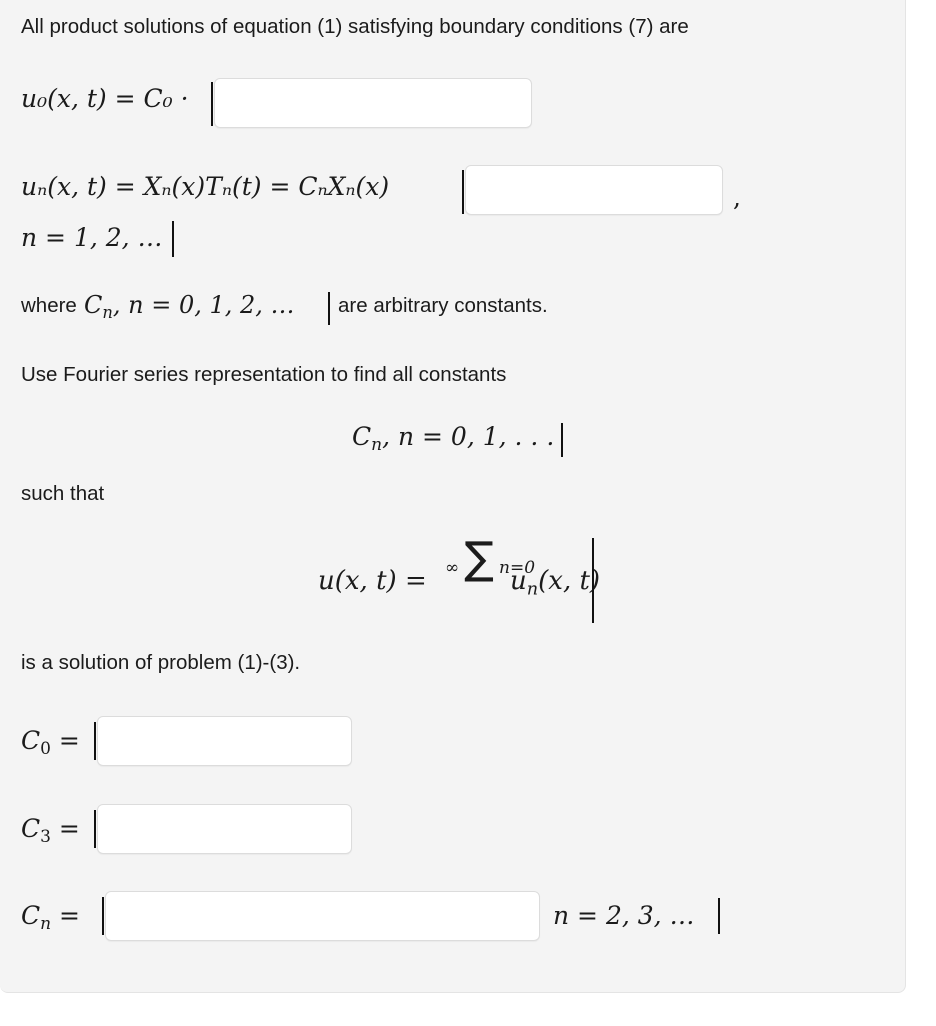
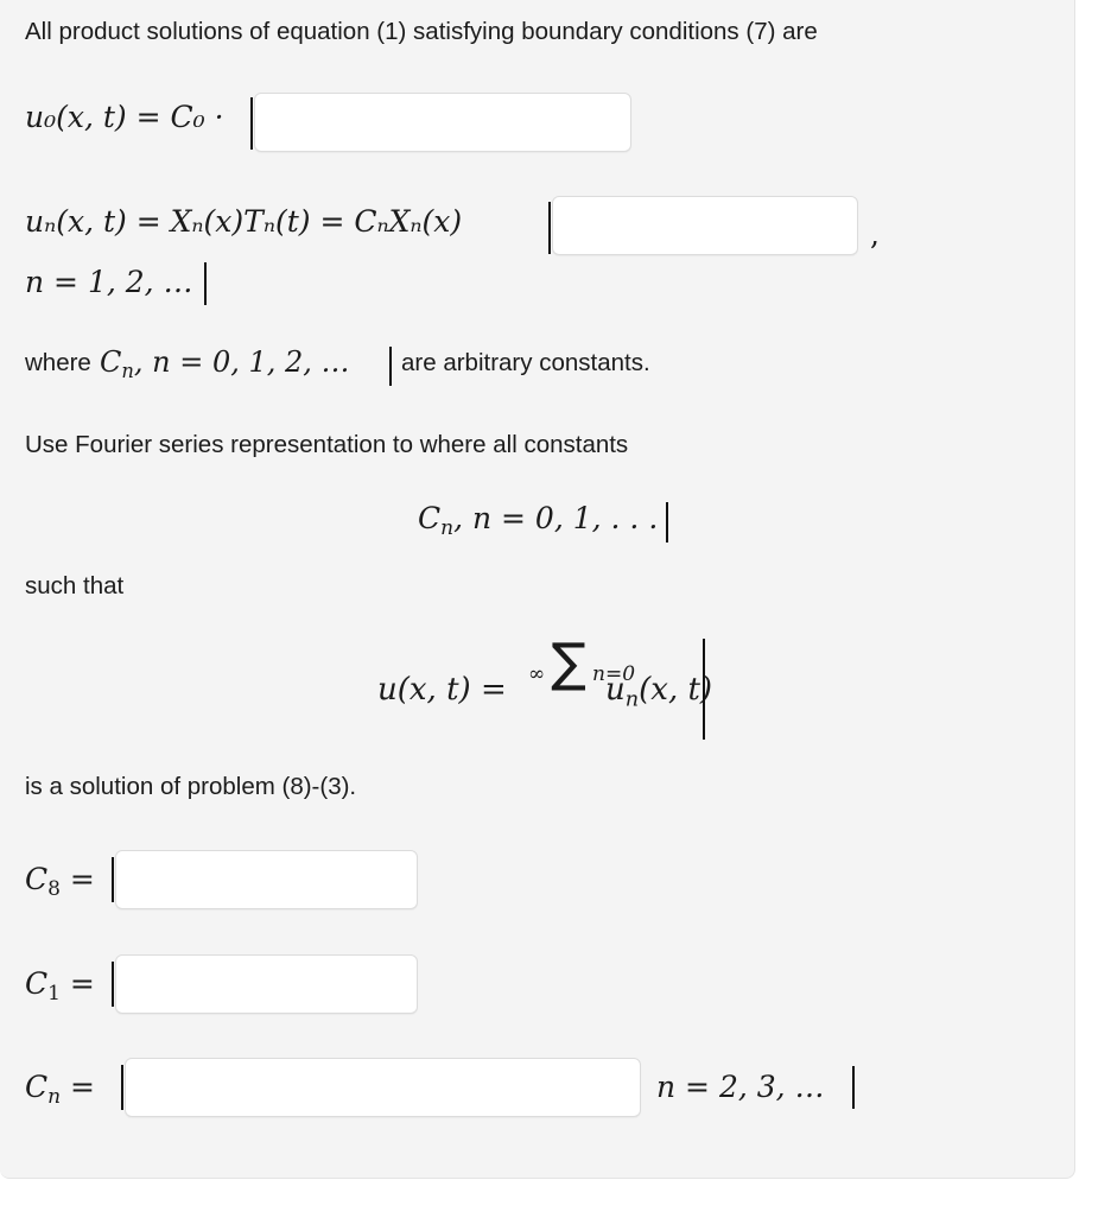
  All product solutions of equation (1) satisfying boundary conditions (7) are
  u₀(x, t) = C₀ ·
  uₙ(x, t) = Xₙ(x)Tₙ(t) = CₙXₙ(x)
  ,
  n = 1, 2, …
  where
  Cn, n = 0, 1, 2, …
  are arbitrary constants.
- Use Fourier series representation to find all constants
+ Use Fourier series representation to where all constants
  Cn, n = 0, 1, . . .
  such that
  u(x, t) =
  ∞ ∑ n=0
  un(x, t)
- is a solution of problem (1)-(3).
+ is a solution of problem (8)-(3).
- C0 =
+ C8 =
- C3 =
+ C1 =
  Cn =
  n = 2, 3, …
